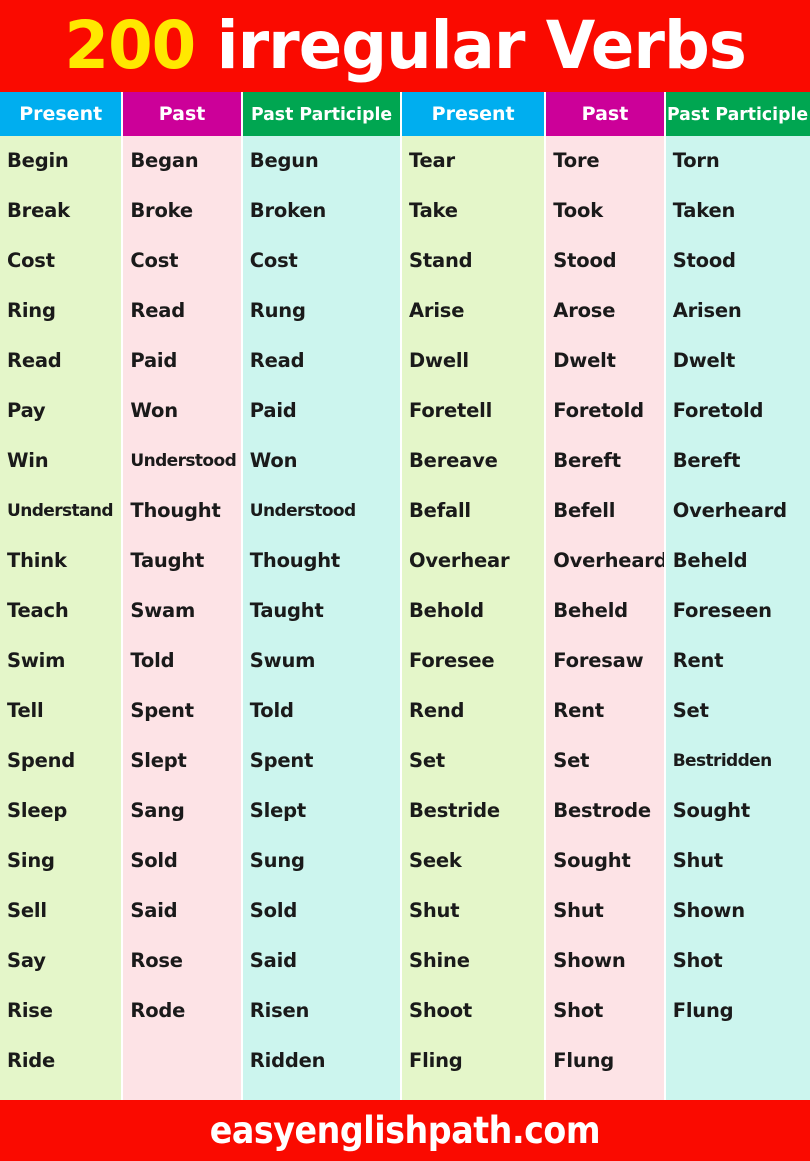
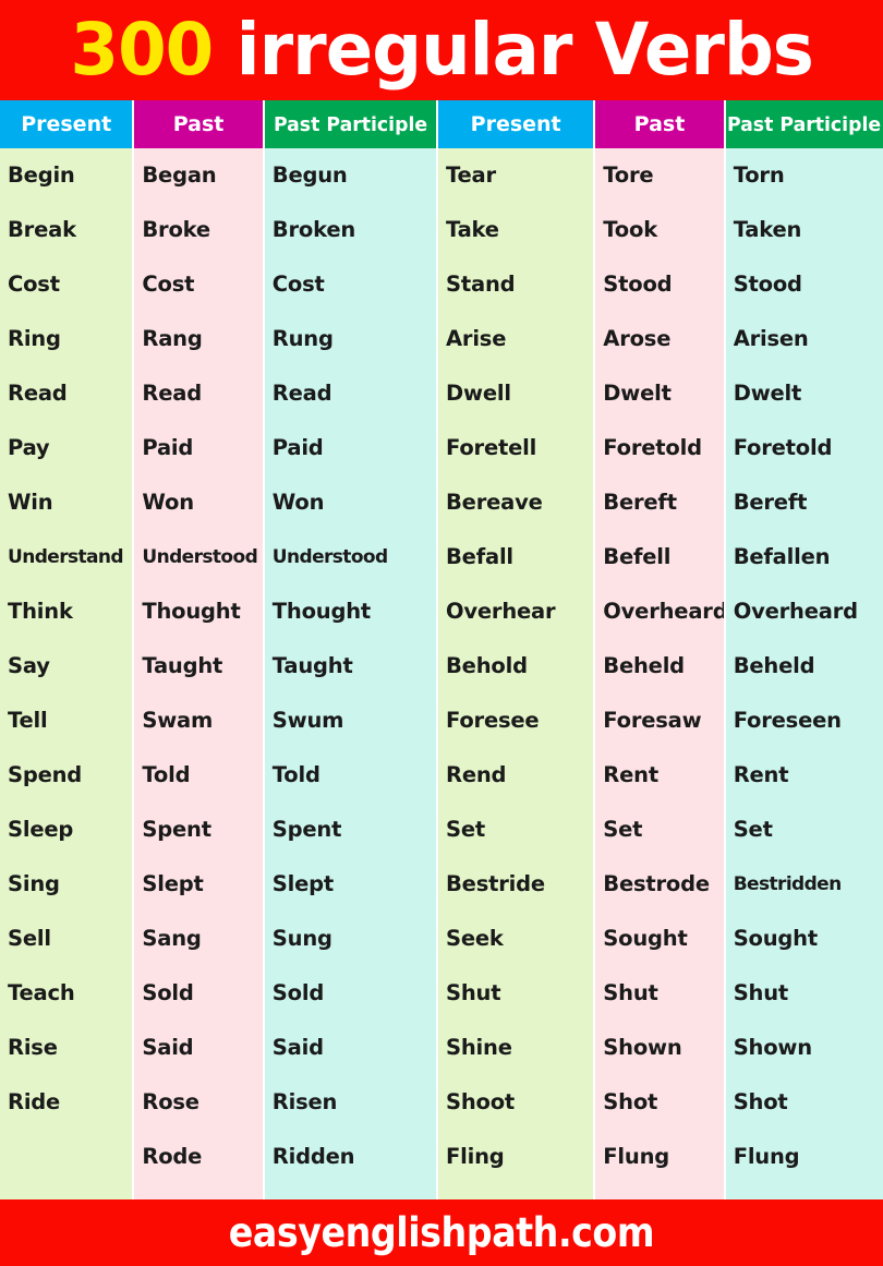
- 200 irregular Verbs
+ 300 irregular Verbs
  Present
  Past
  Past Participle
  Present
  Past
  Past Participle
  Begin
  Break
  Cost
  Ring
  Read
  Pay
  Win
  Understand
  Think
- Teach
+ Say
- Swim
  Tell
  Spend
  Sleep
  Sing
  Sell
- Say
+ Teach
  Rise
  Ride
  Began
  Broke
  Cost
+ Rang
  Read
  Paid
  Won
  Understood
  Thought
  Taught
  Swam
  Told
  Spent
  Slept
  Sang
  Sold
  Said
  Rose
  Rode
  Begun
  Broken
  Cost
  Rung
  Read
  Paid
  Won
  Understood
  Thought
  Taught
  Swum
  Told
  Spent
  Slept
  Sung
  Sold
  Said
  Risen
  Ridden
  Tear
  Take
  Stand
  Arise
  Dwell
  Foretell
  Bereave
  Befall
  Overhear
  Behold
  Foresee
  Rend
  Set
  Bestride
  Seek
  Shut
  Shine
  Shoot
  Fling
  Tore
  Took
  Stood
  Arose
  Dwelt
  Foretold
  Bereft
  Befell
  Overheard
  Beheld
  Foresaw
  Rent
  Set
  Bestrode
  Sought
  Shut
  Shown
  Shot
  Flung
  Torn
  Taken
  Stood
  Arisen
  Dwelt
  Foretold
  Bereft
+ Befallen
  Overheard
  Beheld
  Foreseen
  Rent
  Set
  Bestridden
  Sought
  Shut
  Shown
  Shot
  Flung
  easyenglishpath.com
